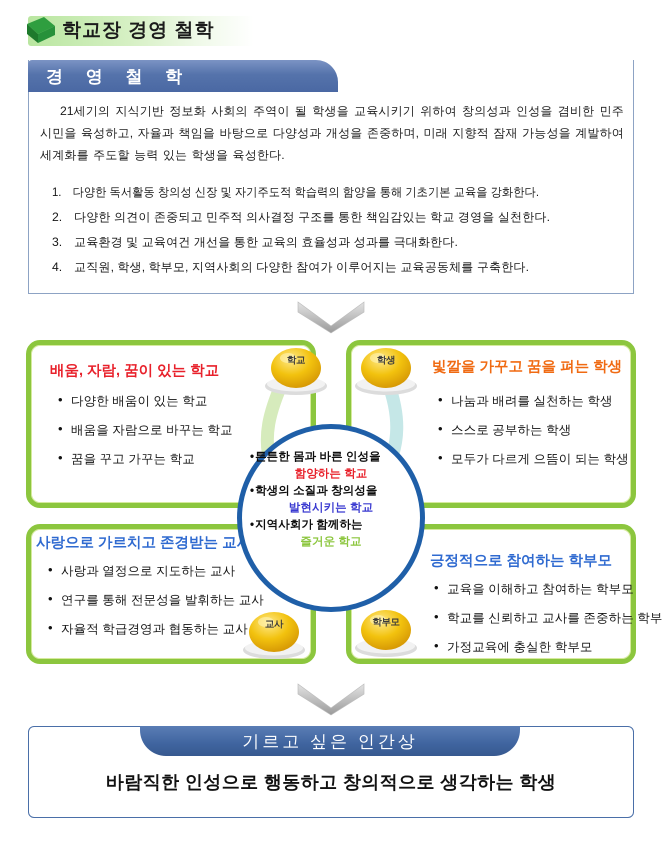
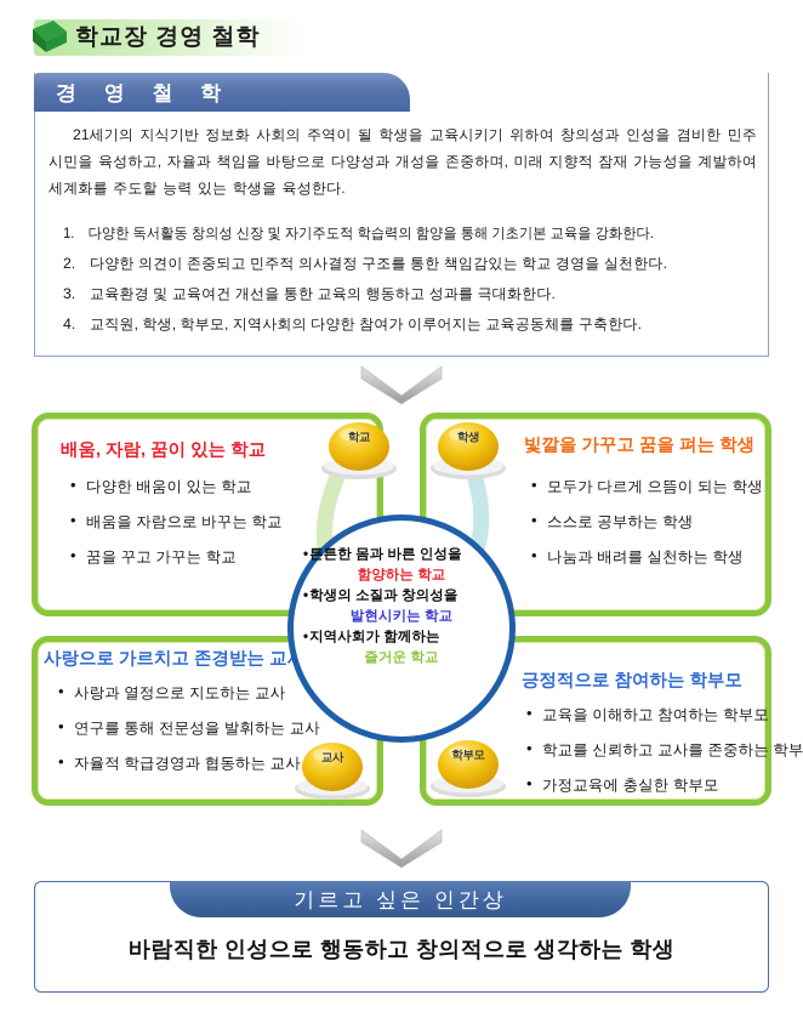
  학교장 경영 철학
  경 영 철 학
  21세기의 지식기반 정보화 사회의 주역이 될 학생을 교육시키기 위하여 창의성과 인성을 겸비한 민주시민을 육성하고, 자율과 책임을 바탕으로 다양성과 개성을 존중하며, 미래 지향적 잠재 가능성을 계발하여 세계화를 주도할 능력 있는 학생을 육성한다.
  1.
  다양한 독서활동 창의성 신장 및 자기주도적 학습력의 함양을 통해 기초기본 교육을 강화한다.
  2.
  다양한 의견이 존중되고 민주적 의사결정 구조를 통한 책임감있는 학교 경영을 실천한다.
  3.
- 교육환경 및 교육여건 개선을 통한 교육의 효율성과 성과를 극대화한다.
+ 교육환경 및 교육여건 개선을 통한 교육의 행동하고 성과를 극대화한다.
  4.
  교직원, 학생, 학부모, 지역사회의 다양한 참여가 이루어지는 교육공동체를 구축한다.
  배움, 자람, 꿈이 있는 학교
  빛깔을 가꾸고 꿈을 펴는 학생
  사랑으로 가르치고 존경받는 교
  긍정적으로 참여하는 학부모
  다양한 배움이 있는 학교
  배움을 자람으로 바꾸는 학교
  꿈을 꾸고 가꾸는 학교
- 나눔과 배려를 실천하는 학생
+ 모두가 다르게 으뜸이 되는 학생
  스스로 공부하는 학생
- 모두가 다르게 으뜸이 되는 학생
+ 나눔과 배려를 실천하는 학생
  사랑과 열정으로 지도하는 교사
  연구를 통해 전문성을 발휘하는 교사
  자율적 학급경영과 협동하는 교사
  교육을 이해하고 참여하는 학부모
  학교를 신뢰하고 교사를 존중하는 학부
  가정교육에 충실한 학부모
  학교
  학생
  교사
  학부모
  튼튼한 몸과 바른 인성을
  함양하는 학교
  학생의 소질과 창의성을
  발현시키는 학교
  지역사회가 함께하는
  즐거운 학교
  기르고 싶은 인간상
  바람직한 인성으로 행동하고 창의적으로 생각하는 학생
